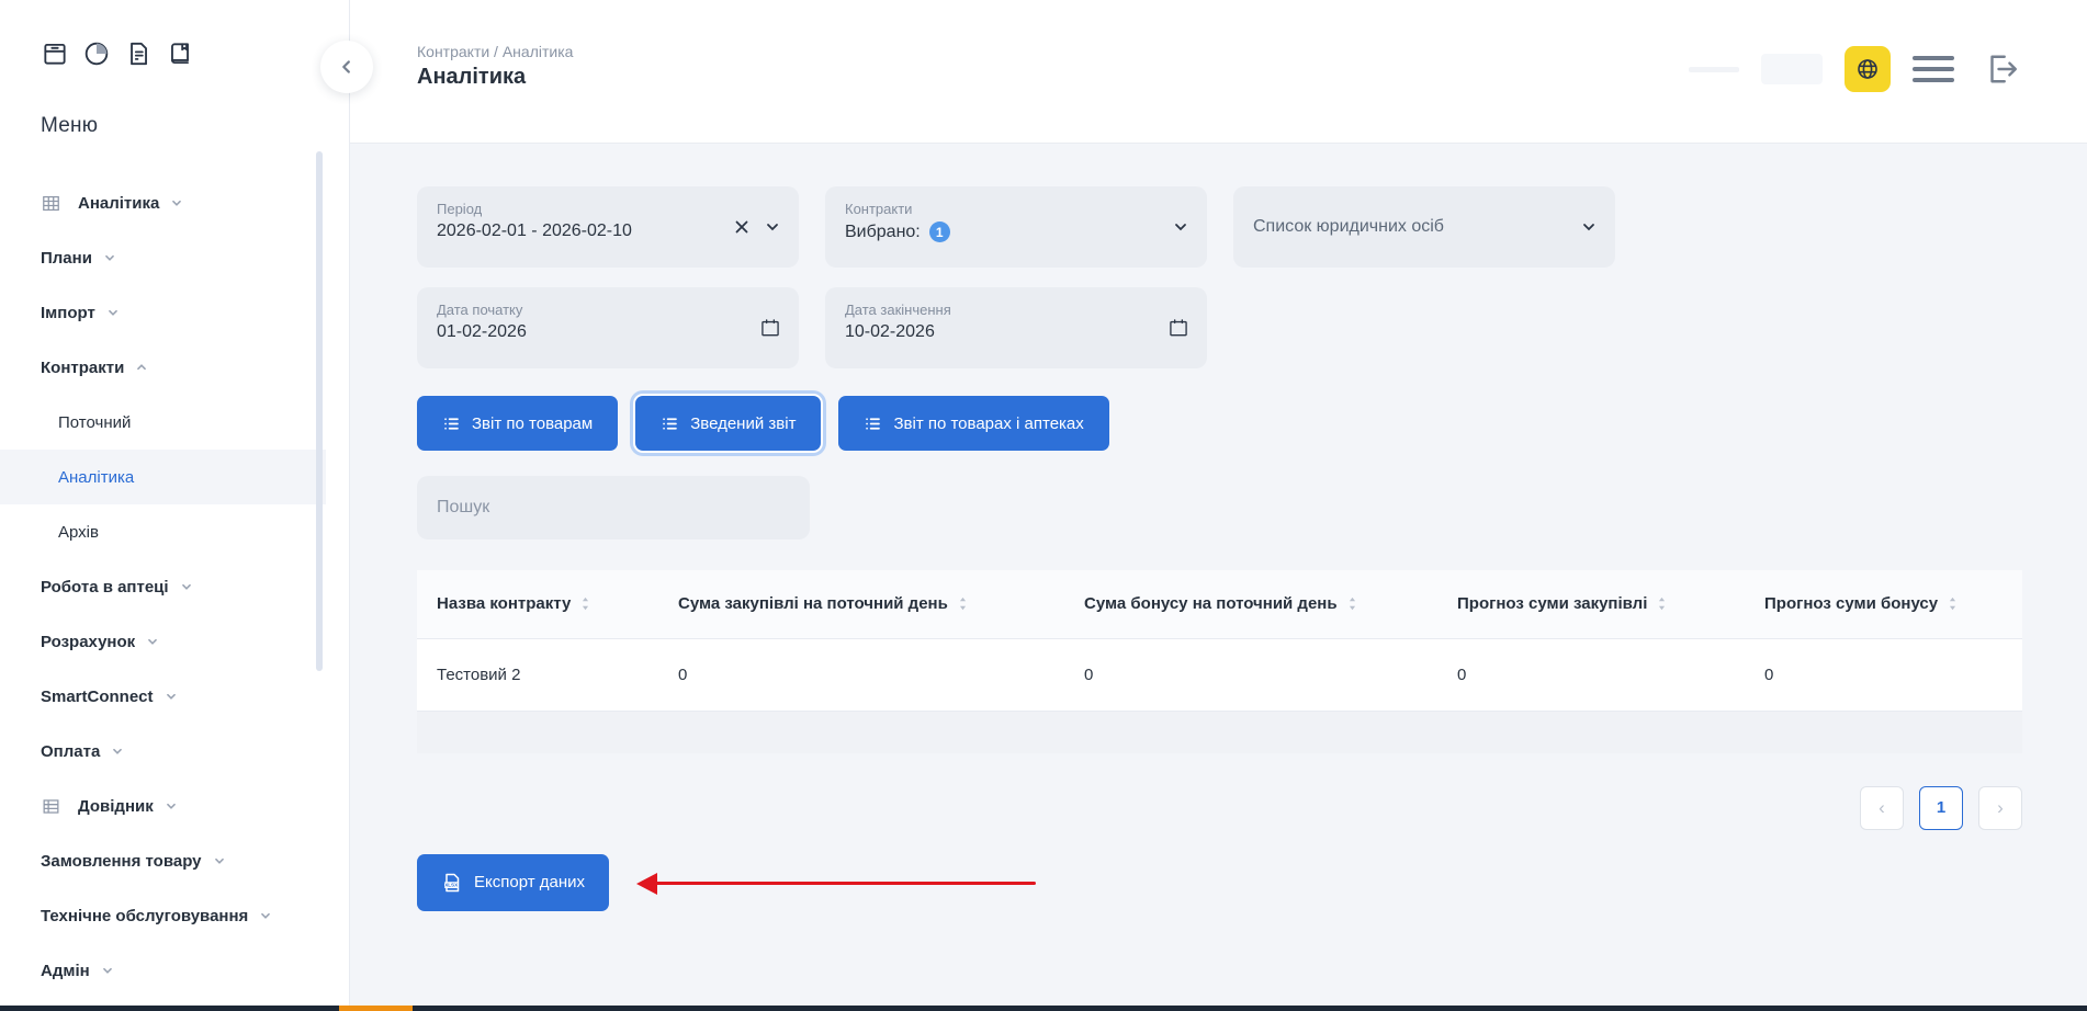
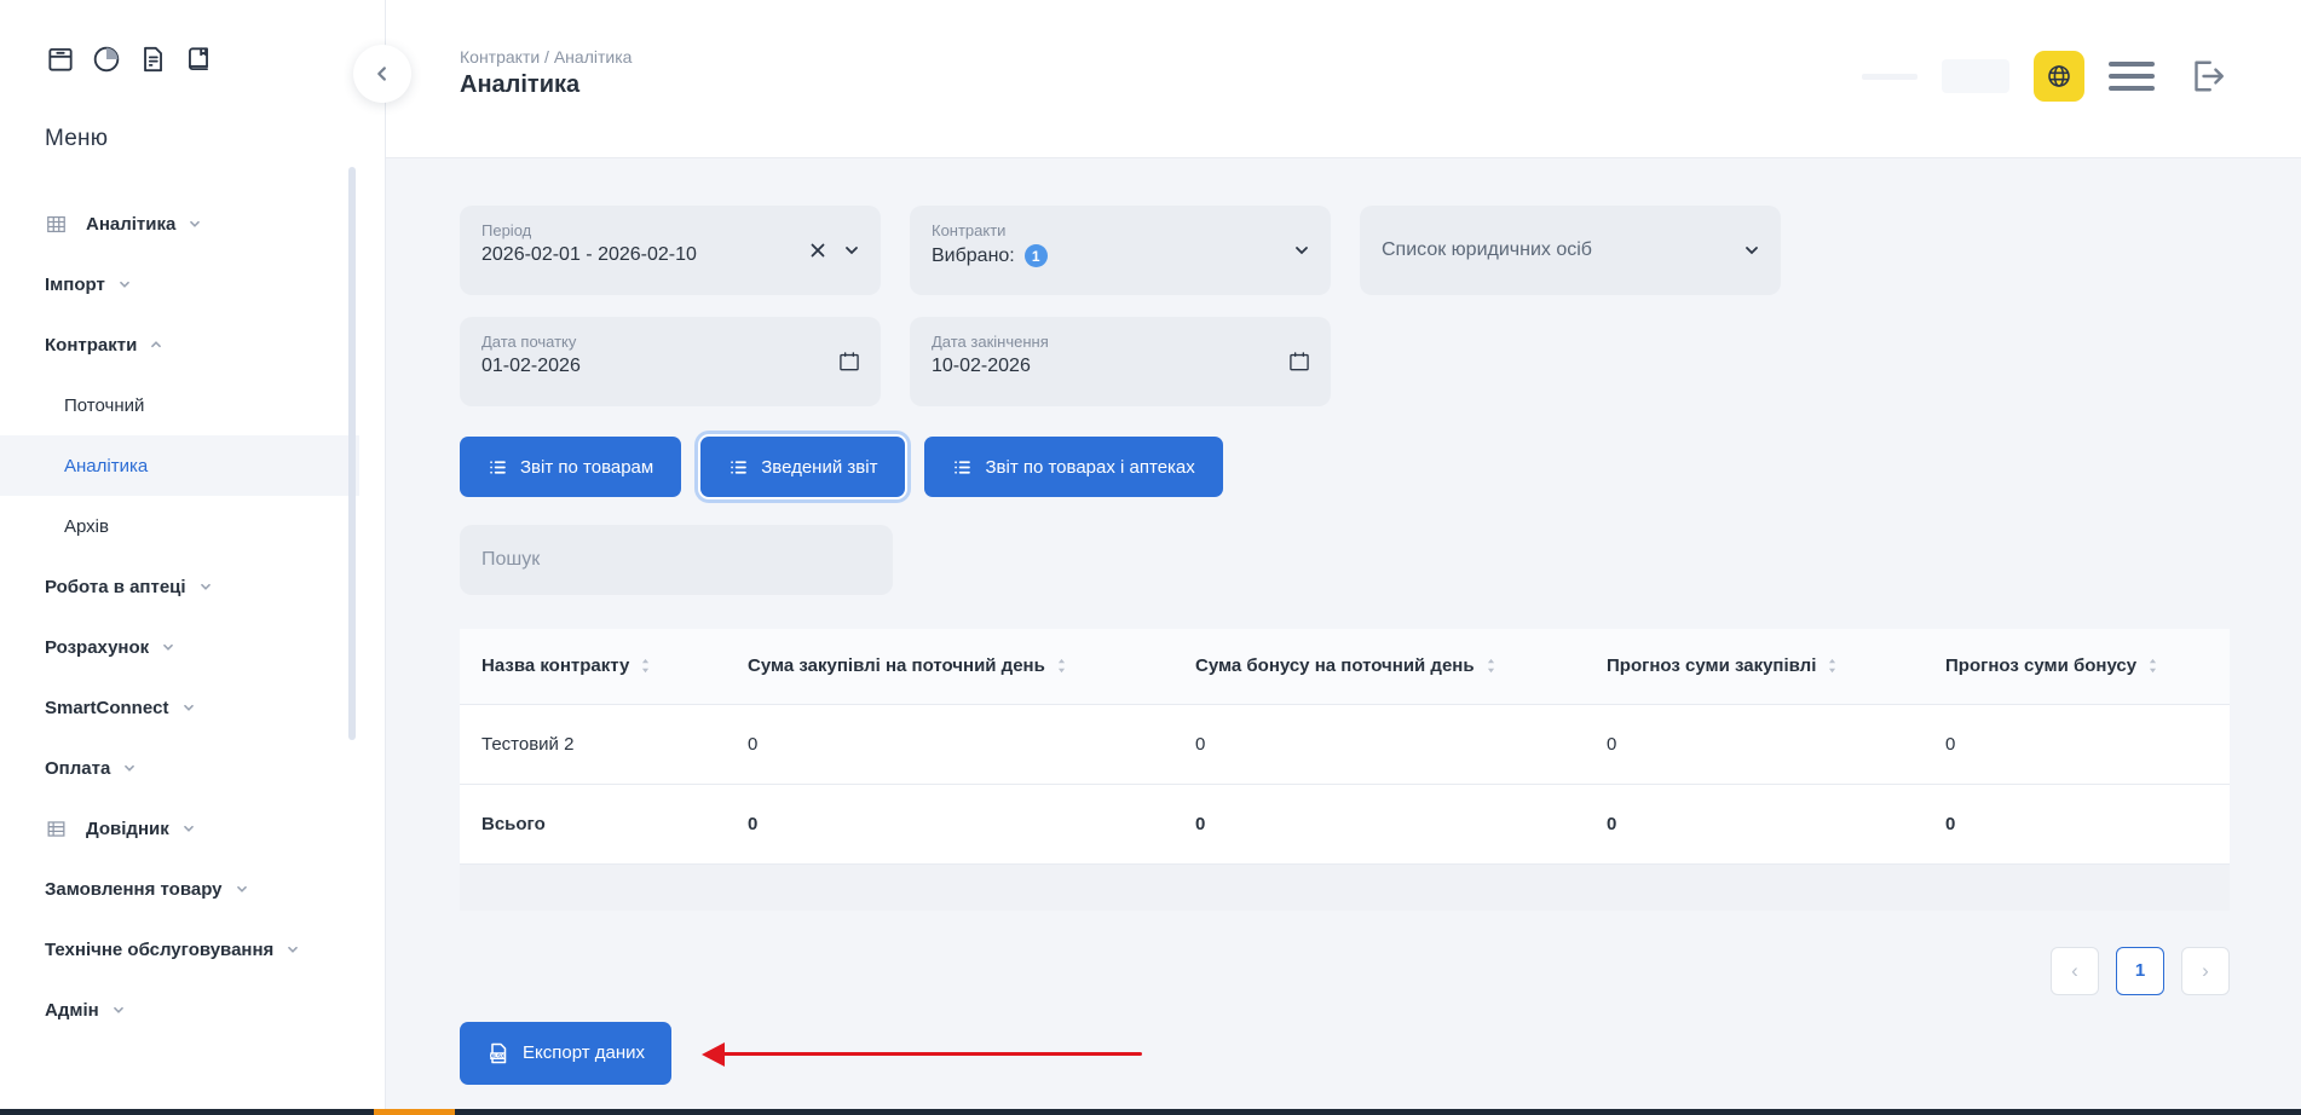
  Меню
  Аналітика
- Плани
  Імпорт
  Контракти
  Поточний
  Аналітика
  Архів
  Робота в аптеці
  Розрахунок
  SmartConnect
  Оплата
  Довідник
  Замовлення товару
  Технічне обслуговування
  Адмін
  Контракти / Аналітика
  Аналітика
  Період
  2026-02-01 - 2026-02-10
  Контракти
  Вибрано:
  1
  Список юридичних осіб
  Дата початку
  01-02-2026
  Дата закінчення
  10-02-2026
  Звіт по товарам
  Зведений звіт
  Звіт по товарах і аптеках
  Пошук
  Назва контракту	Сума закупівлі на поточний день	Сума бонусу на поточний день	Прогноз суми закупівлі	Прогноз суми бонусу
  Тестовий 2	0	0	0	0
+ Всього	0	0	0	0
  ‹
  1
  ›
  Експорт даних
